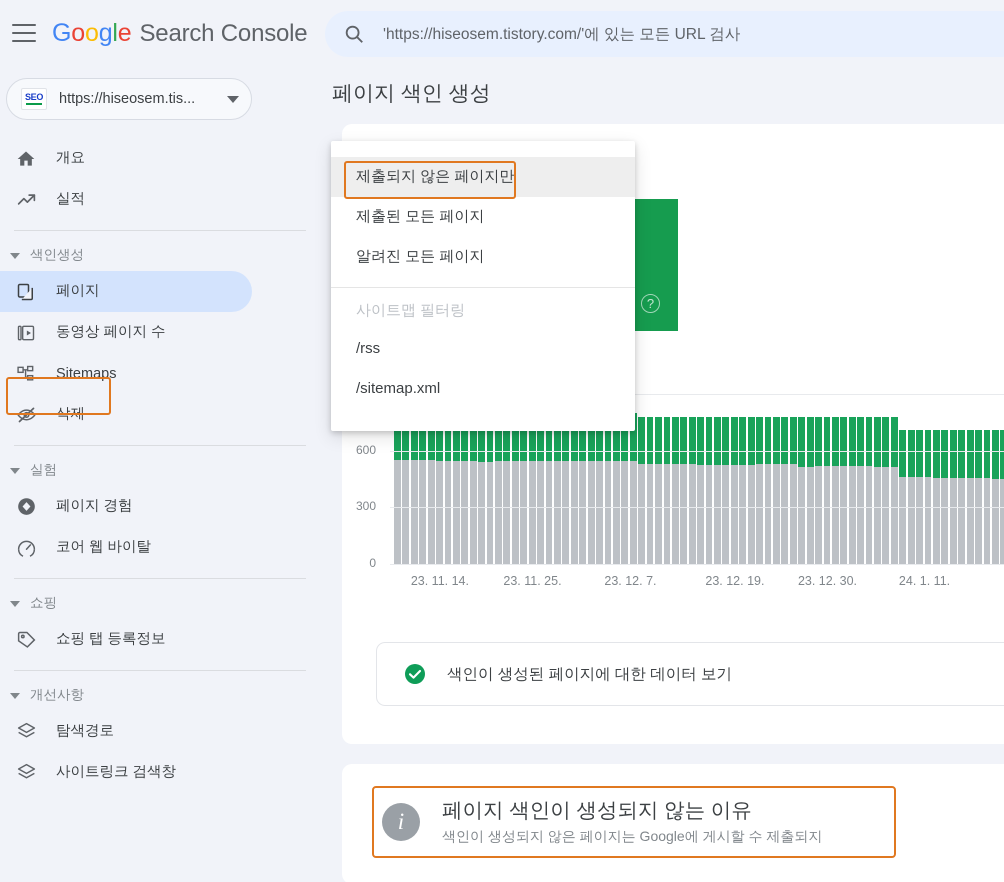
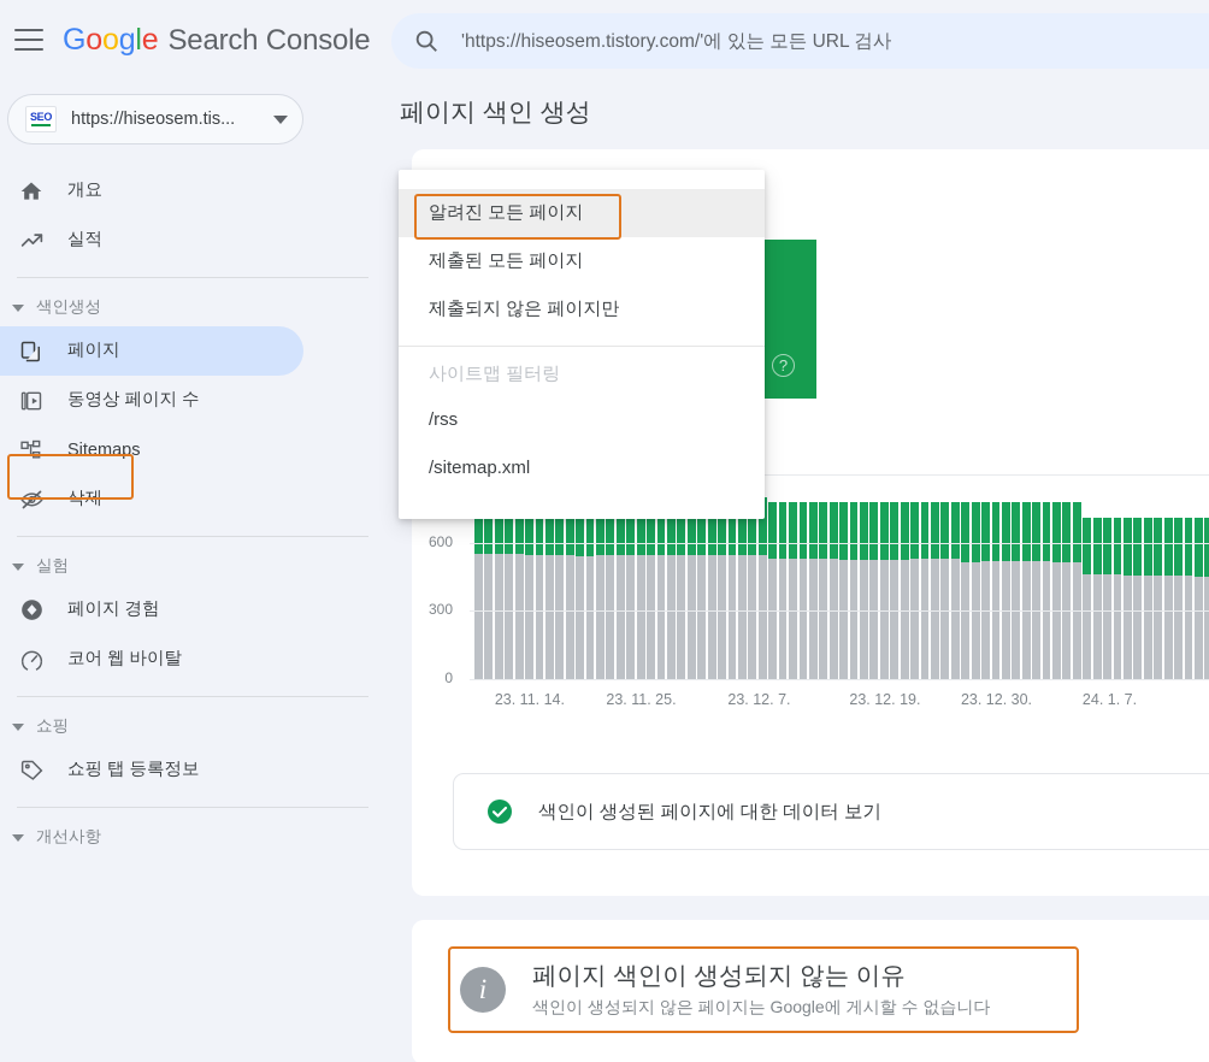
  Google
  Search Console
  'https://hiseosem.tistory.com/'에 있는 모든 URL 검사
  SEO
  https://hiseosem.tis...
  개요
  실적
  색인생성
  페이지
  동영상 페이지 수
  Sitemaps
  삭제
  실험
  페이지 경험
  코어 웹 바이탈
  쇼핑
  쇼핑 탭 등록정보
  개선사항
- 탐색경로
- 사이트링크 검색창
  페이지 색인 생성
  ?
  23. 11. 14.
  23. 11. 25.
  23. 12. 7.
  23. 12. 19.
  23. 12. 30.
- 24. 1. 11.
+ 24. 1. 7.
  0
  300
  600
  색인이 생성된 페이지에 대한 데이터 보기
  i
  페이지 색인이 생성되지 않는 이유
- 색인이 생성되지 않은 페이지는 Google에 게시할 수 제출되지
+ 색인이 생성되지 않은 페이지는 Google에 게시할 수 없습니다
- 제출되지 않은 페이지만
+ 알려진 모든 페이지
  제출된 모든 페이지
- 알려진 모든 페이지
+ 제출되지 않은 페이지만
  사이트맵 필터링
  /rss
  /sitemap.xml
